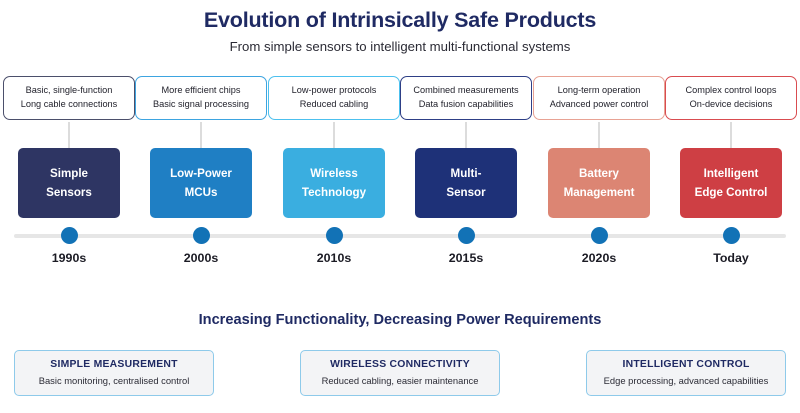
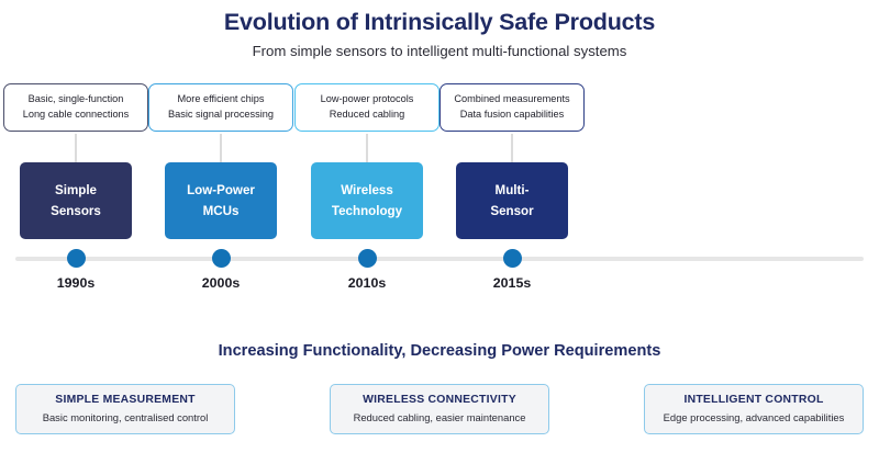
  Evolution of Intrinsically Safe Products
  From simple sensors to intelligent multi-functional systems
  Basic, single-function
  Long cable connections
  Simple
  Sensors
  1990s
  More efficient chips
  Basic signal processing
  Low-Power
  MCUs
  2000s
  Low-power protocols
  Reduced cabling
  Wireless
  Technology
  2010s
  Combined measurements
  Data fusion capabilities
  Multi-
  Sensor
  2015s
- Long-term operation
- Advanced power control
- Battery
- Management
- 2020s
- Complex control loops
- On-device decisions
- Intelligent
- Edge Control
- Today
  Increasing Functionality, Decreasing Power Requirements
  SIMPLE MEASUREMENT
  Basic monitoring, centralised control
  WIRELESS CONNECTIVITY
  Reduced cabling, easier maintenance
  INTELLIGENT CONTROL
  Edge processing, advanced capabilities
